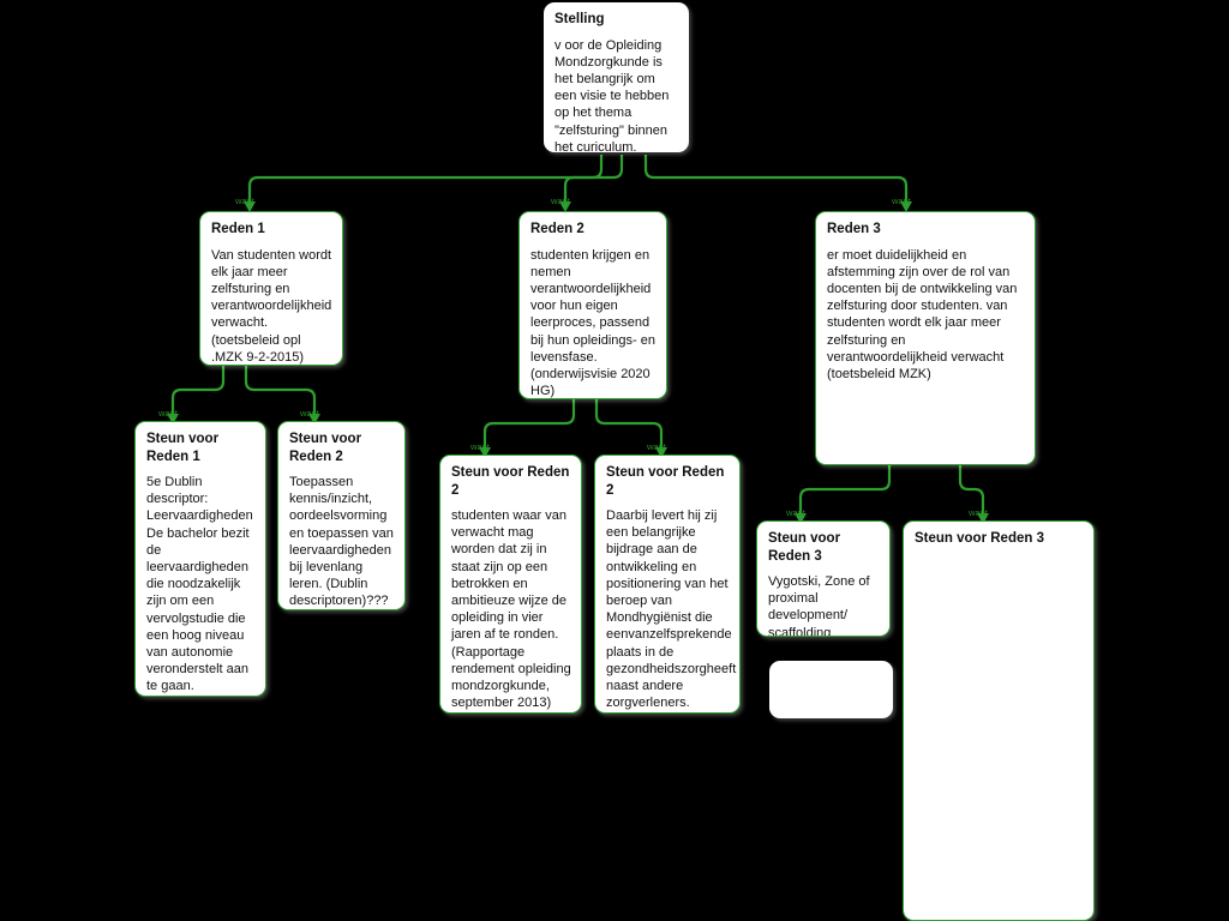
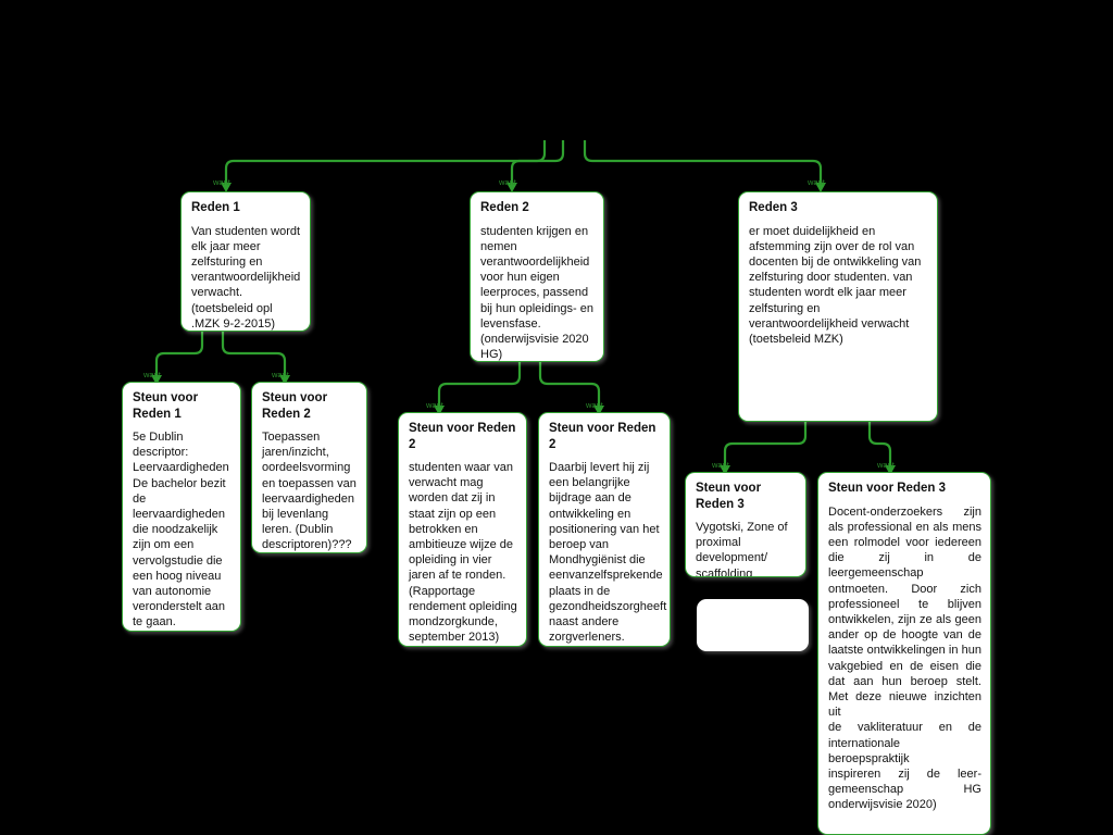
- Stelling
- v oor de Opleiding Mondzorgkunde is het belangrijk om een visie te hebben op het thema "zelfsturing" binnen het curiculum.
  Reden 1
  Van studenten wordt elk jaar meer zelfsturing en verantwoordelijkheid verwacht.
  (toetsbeleid opl .MZK 9-2-2015)
  Reden 2
  studenten krijgen en nemen verantwoordelijkheid voor hun eigen leerproces, passend bij hun opleidings- en levensfase.
  (onderwijsvisie 2020 HG)
  Reden 3
  er moet duidelijkheid en afstemming zijn over de rol van docenten bij de ontwikkeling van zelfsturing door studenten. van studenten wordt elk jaar meer zelfsturing en verantwoordelijkheid verwacht (toetsbeleid MZK)
  Steun voor Reden 1
  5e Dublin descriptor: Leervaardigheden De bachelor bezit de leervaardigheden die noodzakelijk zijn om een vervolgstudie die een hoog niveau van autonomie veronderstelt aan te gaan.
  Steun voor Reden 2
- Toepassen kennis/inzicht, oordeelsvorming en toepassen van leervaardigheden bij levenlang leren. (Dublin descriptoren)???
+ Toepassen jaren/inzicht, oordeelsvorming en toepassen van leervaardigheden bij levenlang leren. (Dublin descriptoren)???
  Steun voor Reden 2
  studenten waar van verwacht mag worden dat zij in staat zijn op een betrokken en ambitieuze wijze de opleiding in vier jaren af te ronden. (Rapportage rendement opleiding mondzorgkunde, september 2013)
  Steun voor Reden 2
  Daarbij levert hij zij een belangrijke bijdrage aan de ontwikkeling en positionering van het beroep van Mondhygiënist die eenvanzelfsprekende plaats in de gezondheidszorgheeft naast andere zorgverleners.
  Steun voor Reden 3
  Vygotski, Zone of proximal development/ scaffolding
  Steun voor Reden 3
+ Docent-onderzoekers zijn als professional en als mens een rolmodel voor iedereen die zij in de leergemeenschap ontmoeten. Door zich professioneel te blijven ontwikkelen, zijn ze als geen ander op de hoogte van de laatste ontwikkelingen in hun vakgebied en de eisen die dat aan hun beroep stelt. Met deze nieuwe inzichten uit
+ de vakliteratuur en de internationale beroepspraktijk
+ inspireren zij de leer-gemeenschap HG onderwijsvisie 2020)
  want
  want
  want
  want
  want
  want
  want
  want
  want
